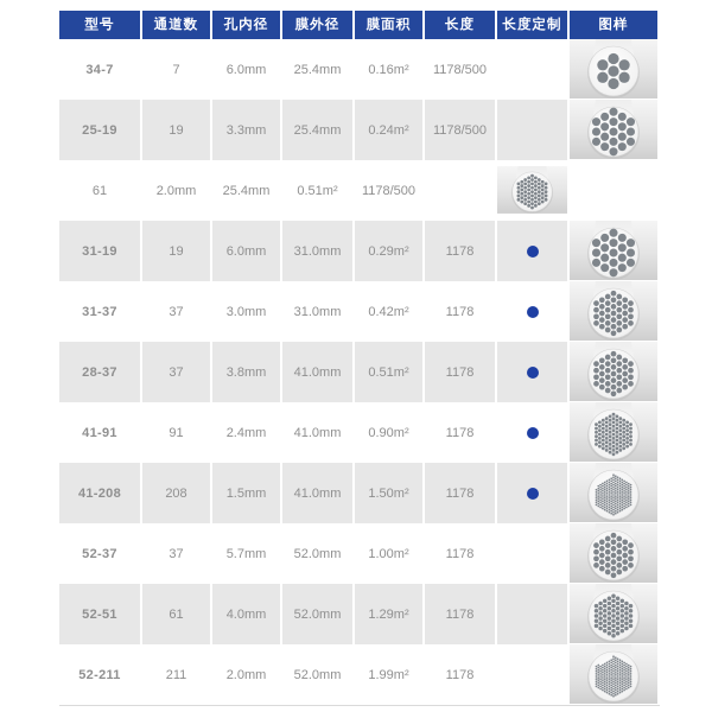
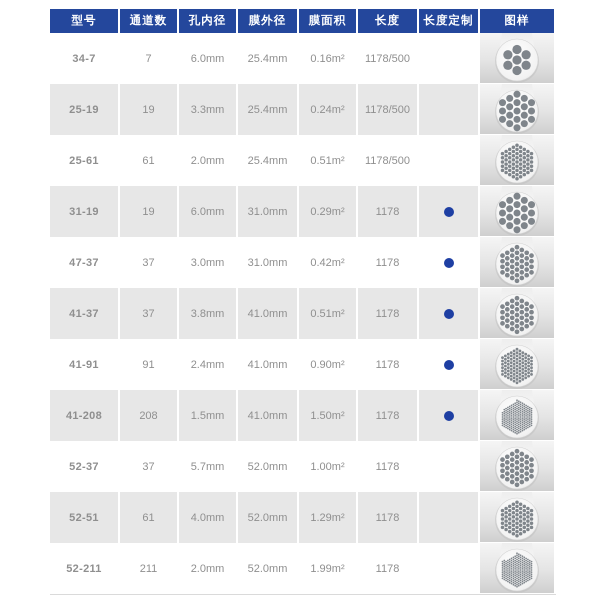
  型号
  通道数
  孔内径
  膜外径
  膜面积
  长度
  长度定制
  图样
  34-7
  7
  6.0mm
  25.4mm
  0.16m²
  1178/500
  25-19
  19
  3.3mm
  25.4mm
  0.24m²
  1178/500
+ 25-61
  61
  2.0mm
  25.4mm
  0.51m²
  1178/500
  31-19
  19
  6.0mm
  31.0mm
  0.29m²
  1178
- 31-37
+ 47-37
  37
  3.0mm
  31.0mm
  0.42m²
  1178
- 28-37
+ 41-37
  37
  3.8mm
  41.0mm
  0.51m²
  1178
  41-91
  91
  2.4mm
  41.0mm
  0.90m²
  1178
  41-208
  208
  1.5mm
  41.0mm
  1.50m²
  1178
  52-37
  37
  5.7mm
  52.0mm
  1.00m²
  1178
  52-51
  61
  4.0mm
  52.0mm
  1.29m²
  1178
  52-211
  211
  2.0mm
  52.0mm
  1.99m²
  1178
